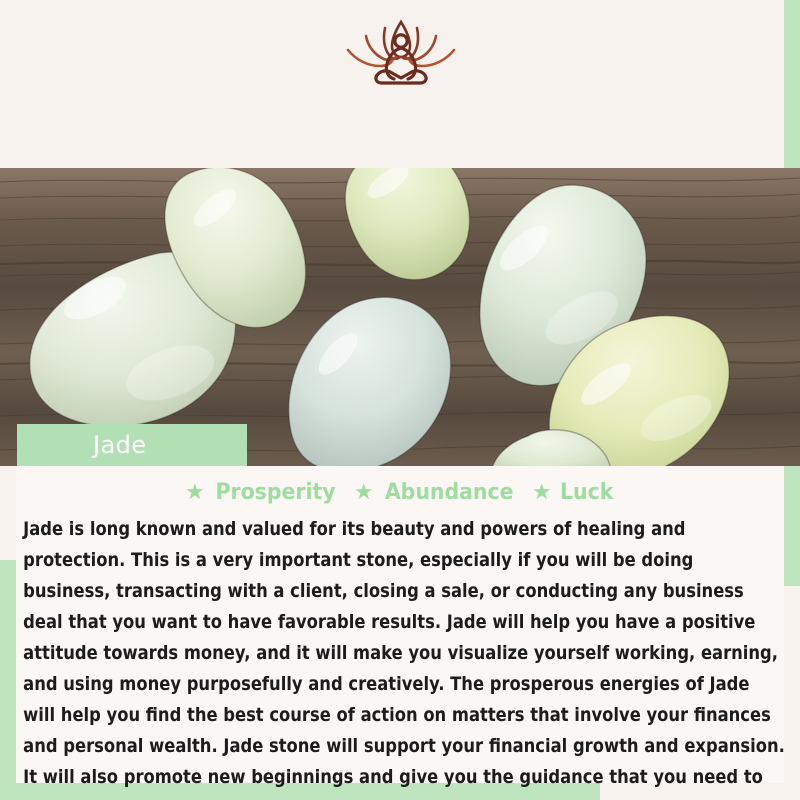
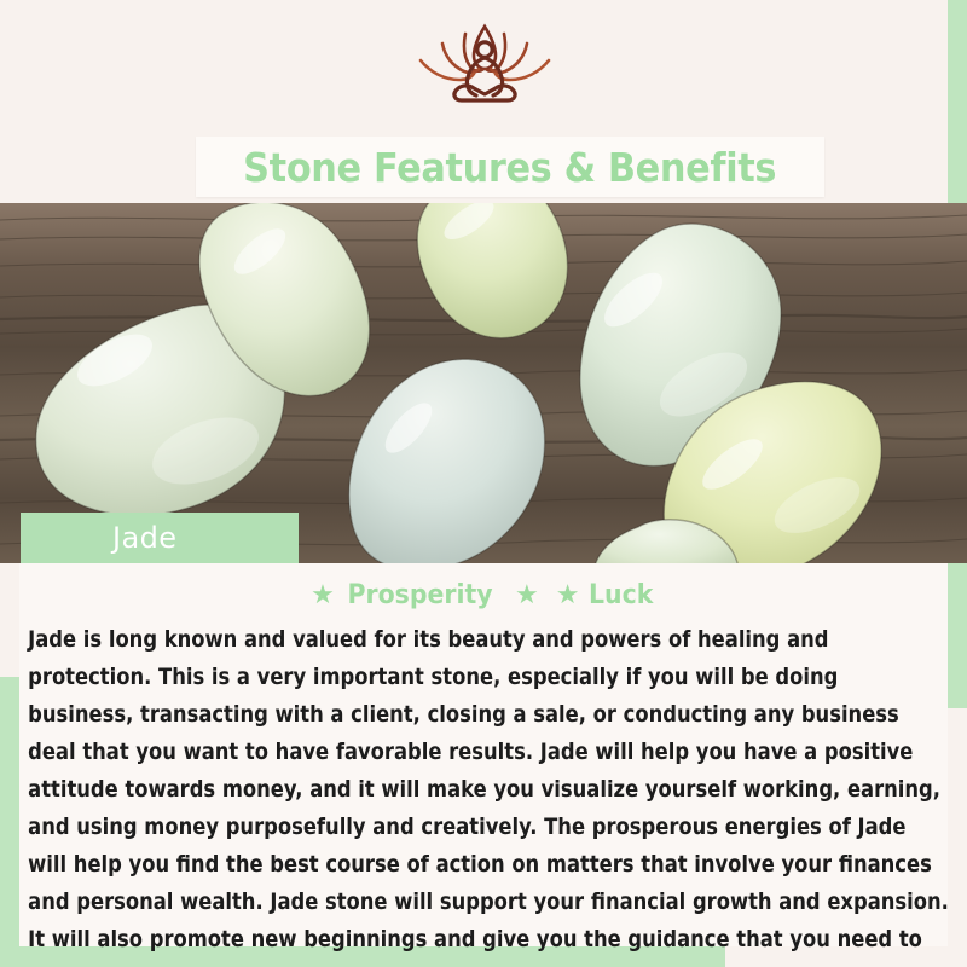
+ Stone Features & Benefits
  Jade
  ★
  Prosperity
  ★
- Abundance
  ★
  Luck
  Jade is long known and valued for its beauty and powers of healing and protection. This is a very important stone, especially if you will be doing business, transacting with a client, closing a sale, or conducting any business deal that you want to have favorable results. Jade will help you have a positive attitude towards money, and it will make you visualize yourself working, earning, and using money purposefully and creatively. The prosperous energies of Jade will help you find the best course of action on matters that involve your finances and personal wealth. Jade stone will support your financial growth and expansion. It will also promote new beginnings and give you the guidance that you need to
